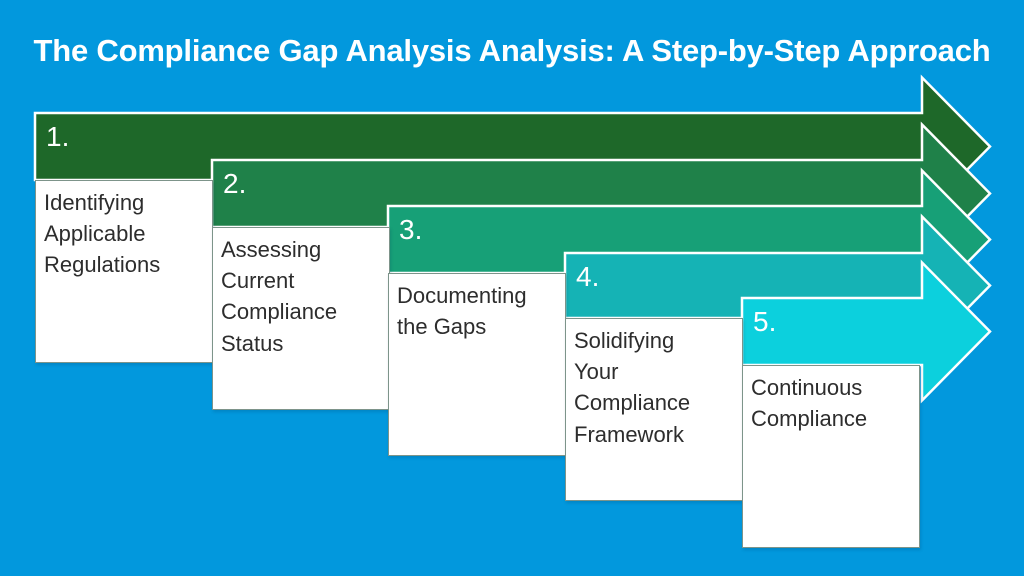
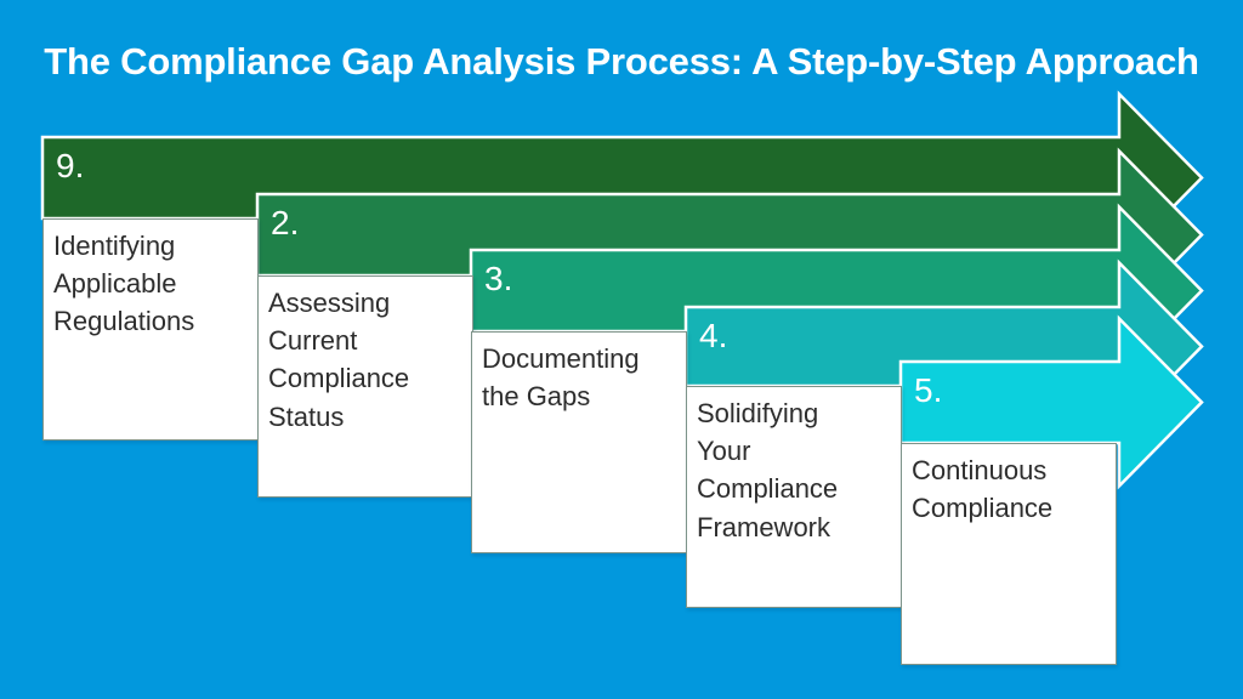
- The Compliance Gap Analysis Analysis: A Step-by-Step Approach
+ The Compliance Gap Analysis Process: A Step-by-Step Approach
- 1.
+ 9.
  2.
  3.
  4.
  5.
  Identifying
  Applicable
  Regulations
  Assessing
  Current
  Compliance
  Status
  Documenting
  the Gaps
  Solidifying
  Your
  Compliance
  Framework
  Continuous
  Compliance
